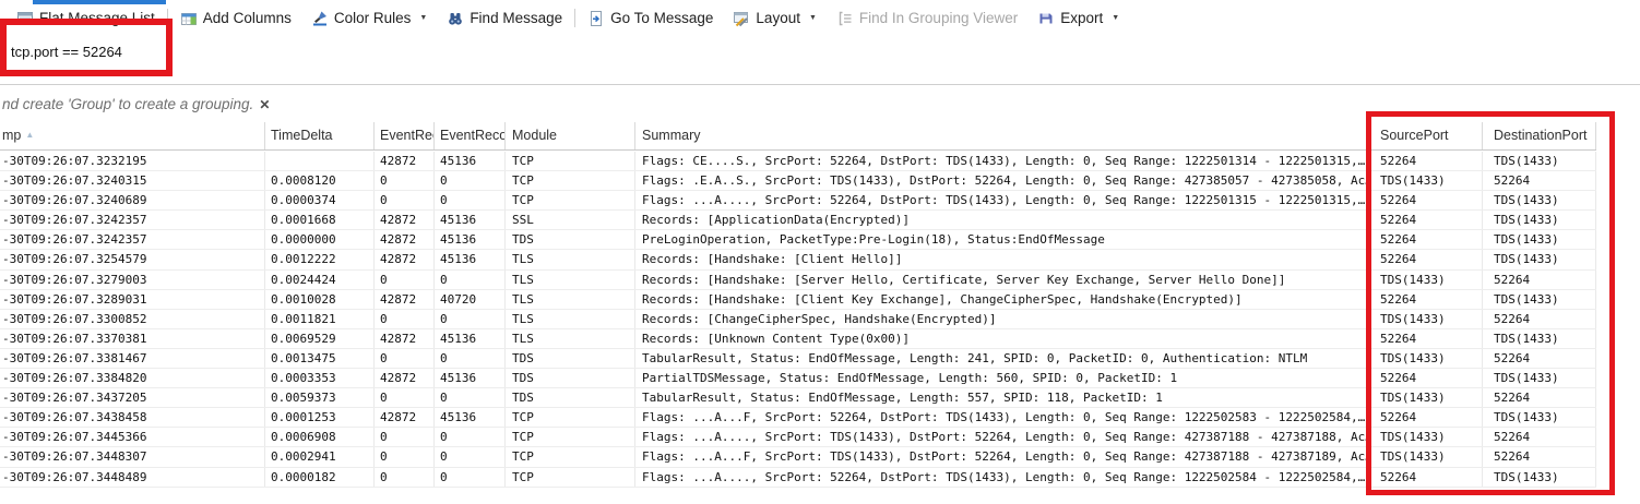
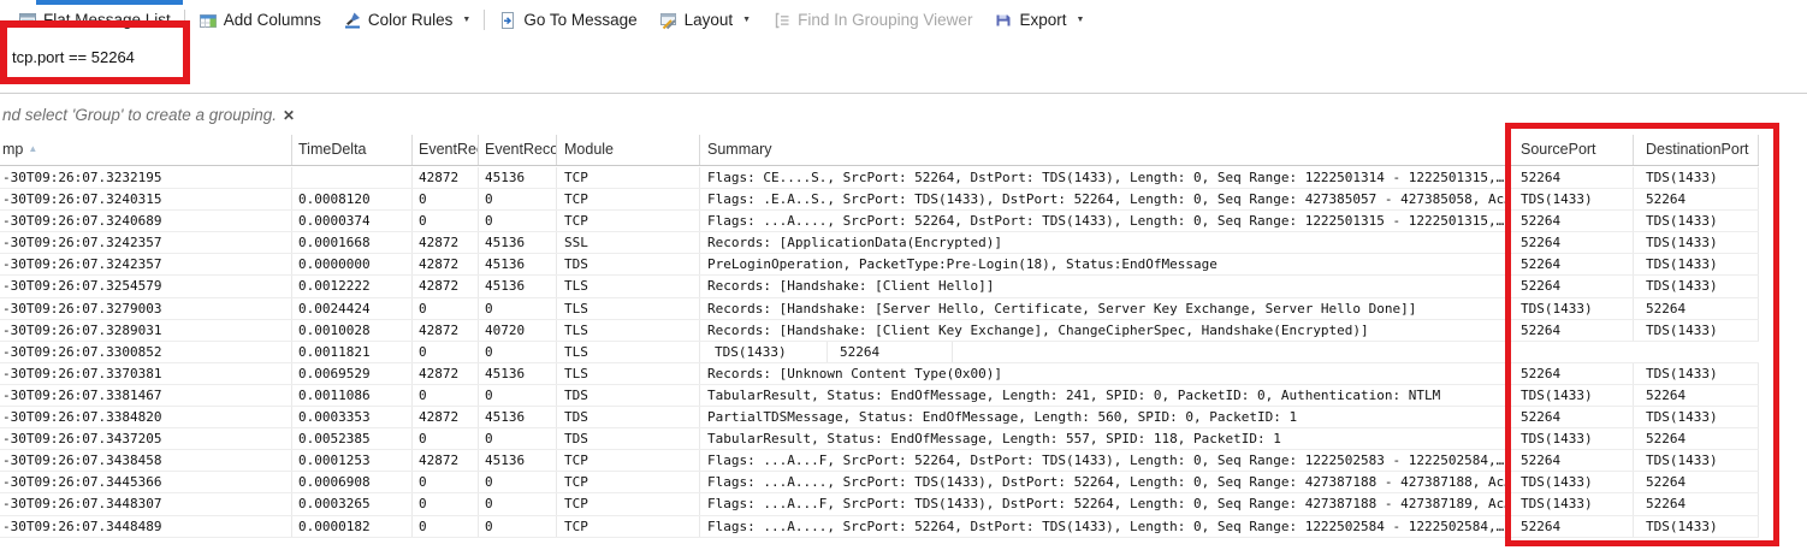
  Flat Message List
  Add Columns
  Color Rules
- Find Message
  Go To Message
  Layout
  Find In Grouping Viewer
  Export
  tcp.port == 52264
- nd create 'Group' to create a grouping. ✕
+ nd select 'Group' to create a grouping. ✕
  mp ▲
  TimeDelta
  EventRe
  EventReco
  Module
  Summary
  SourcePort
  DestinationPort
  -30T09:26:07.3232195
  42872
  45136
  TCP
  Flags: CE....S., SrcPort: 52264, DstPort: TDS(1433), Length: 0, Seq Range: 1222501314 - 1222501315,…
  52264
  TDS(1433)
  -30T09:26:07.3240315
  0.0008120
  0
  0
  TCP
  Flags: .E.A..S., SrcPort: TDS(1433), DstPort: 52264, Length: 0, Seq Range: 427385057 - 427385058, Ac
  TDS(1433)
  52264
  -30T09:26:07.3240689
  0.0000374
  0
  0
  TCP
  Flags: ...A...., SrcPort: 52264, DstPort: TDS(1433), Length: 0, Seq Range: 1222501315 - 1222501315,…
  52264
  TDS(1433)
  -30T09:26:07.3242357
  0.0001668
  42872
  45136
  SSL
  Records: [ApplicationData(Encrypted)]
  52264
  TDS(1433)
  -30T09:26:07.3242357
  0.0000000
  42872
  45136
  TDS
  PreLoginOperation, PacketType:Pre-Login(18), Status:EndOfMessage
  52264
  TDS(1433)
  -30T09:26:07.3254579
  0.0012222
  42872
  45136
  TLS
  Records: [Handshake: [Client Hello]]
  52264
  TDS(1433)
  -30T09:26:07.3279003
  0.0024424
  0
  0
  TLS
  Records: [Handshake: [Server Hello, Certificate, Server Key Exchange, Server Hello Done]]
  TDS(1433)
  52264
  -30T09:26:07.3289031
  0.0010028
  42872
  40720
  TLS
  Records: [Handshake: [Client Key Exchange], ChangeCipherSpec, Handshake(Encrypted)]
  52264
  TDS(1433)
  -30T09:26:07.3300852
  0.0011821
  0
  0
  TLS
- Records: [ChangeCipherSpec, Handshake(Encrypted)]
  TDS(1433)
  52264
  -30T09:26:07.3370381
  0.0069529
  42872
  45136
  TLS
  Records: [Unknown Content Type(0x00)]
  52264
  TDS(1433)
  -30T09:26:07.3381467
- 0.0013475
+ 0.0011086
  0
  0
  TDS
  TabularResult, Status: EndOfMessage, Length: 241, SPID: 0, PacketID: 0, Authentication: NTLM
  TDS(1433)
  52264
  -30T09:26:07.3384820
  0.0003353
  42872
  45136
  TDS
  PartialTDSMessage, Status: EndOfMessage, Length: 560, SPID: 0, PacketID: 1
  52264
  TDS(1433)
  -30T09:26:07.3437205
- 0.0059373
+ 0.0052385
  0
  0
  TDS
  TabularResult, Status: EndOfMessage, Length: 557, SPID: 118, PacketID: 1
  TDS(1433)
  52264
  -30T09:26:07.3438458
  0.0001253
  42872
  45136
  TCP
  Flags: ...A...F, SrcPort: 52264, DstPort: TDS(1433), Length: 0, Seq Range: 1222502583 - 1222502584,…
  52264
  TDS(1433)
  -30T09:26:07.3445366
  0.0006908
  0
  0
  TCP
  Flags: ...A...., SrcPort: TDS(1433), DstPort: 52264, Length: 0, Seq Range: 427387188 - 427387188, Ac
  TDS(1433)
  52264
  -30T09:26:07.3448307
- 0.0002941
+ 0.0003265
  0
  0
  TCP
  Flags: ...A...F, SrcPort: TDS(1433), DstPort: 52264, Length: 0, Seq Range: 427387188 - 427387189, Ac
  TDS(1433)
  52264
  -30T09:26:07.3448489
  0.0000182
  0
  0
  TCP
  Flags: ...A...., SrcPort: 52264, DstPort: TDS(1433), Length: 0, Seq Range: 1222502584 - 1222502584,…
  52264
  TDS(1433)
